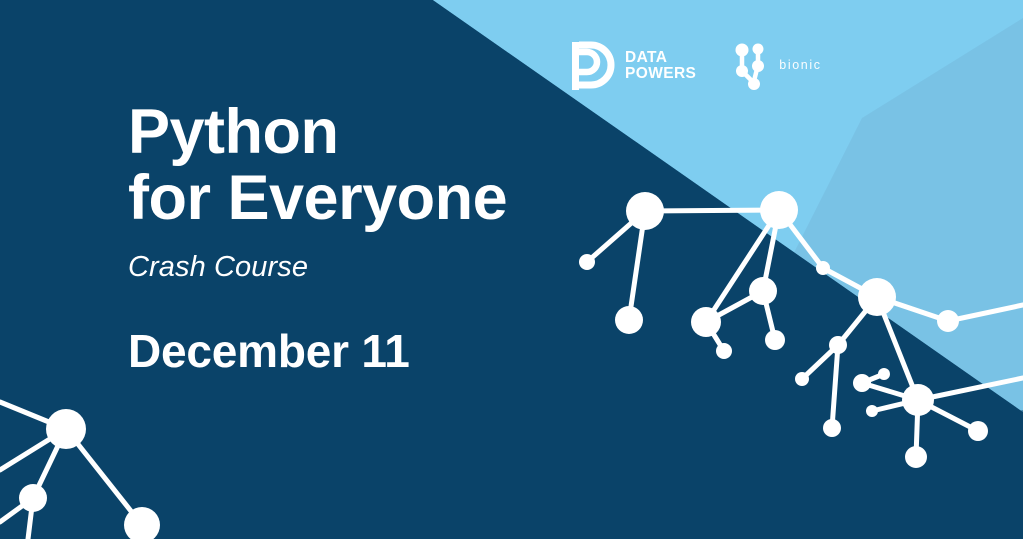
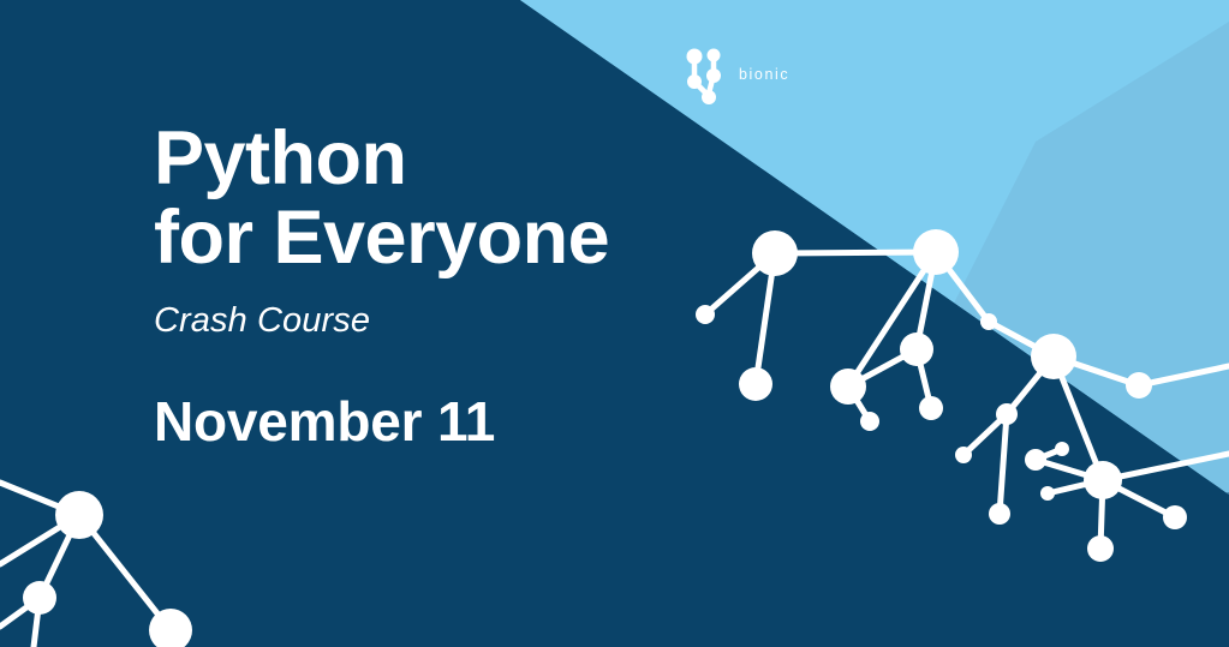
- DATA
- POWERS
  bionic
  Python
  for Everyone
  Crash Course
- December 11
+ November 11
